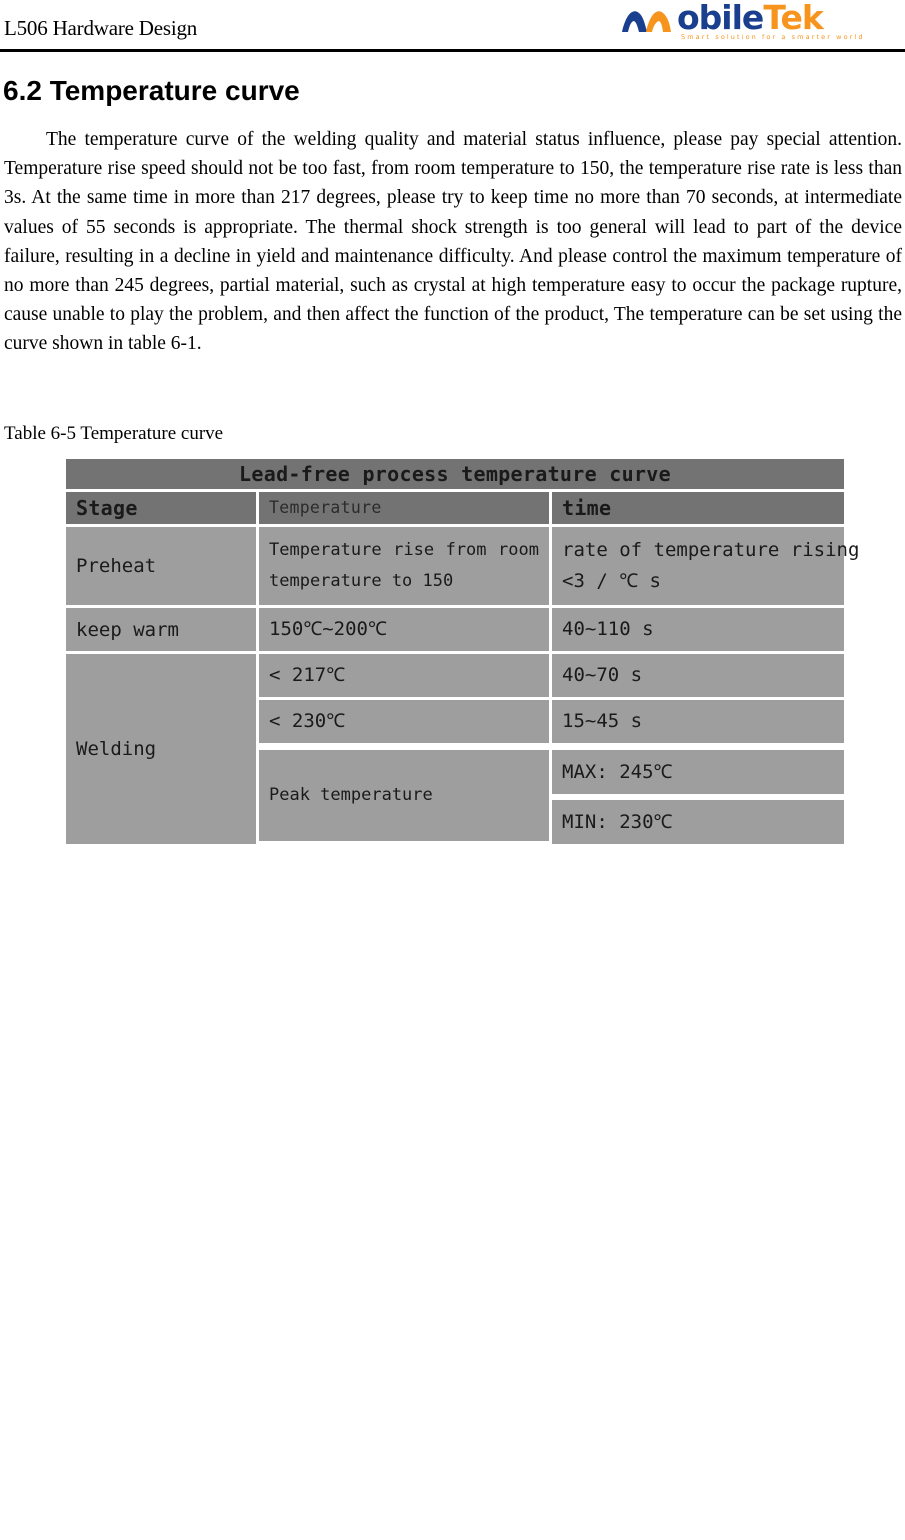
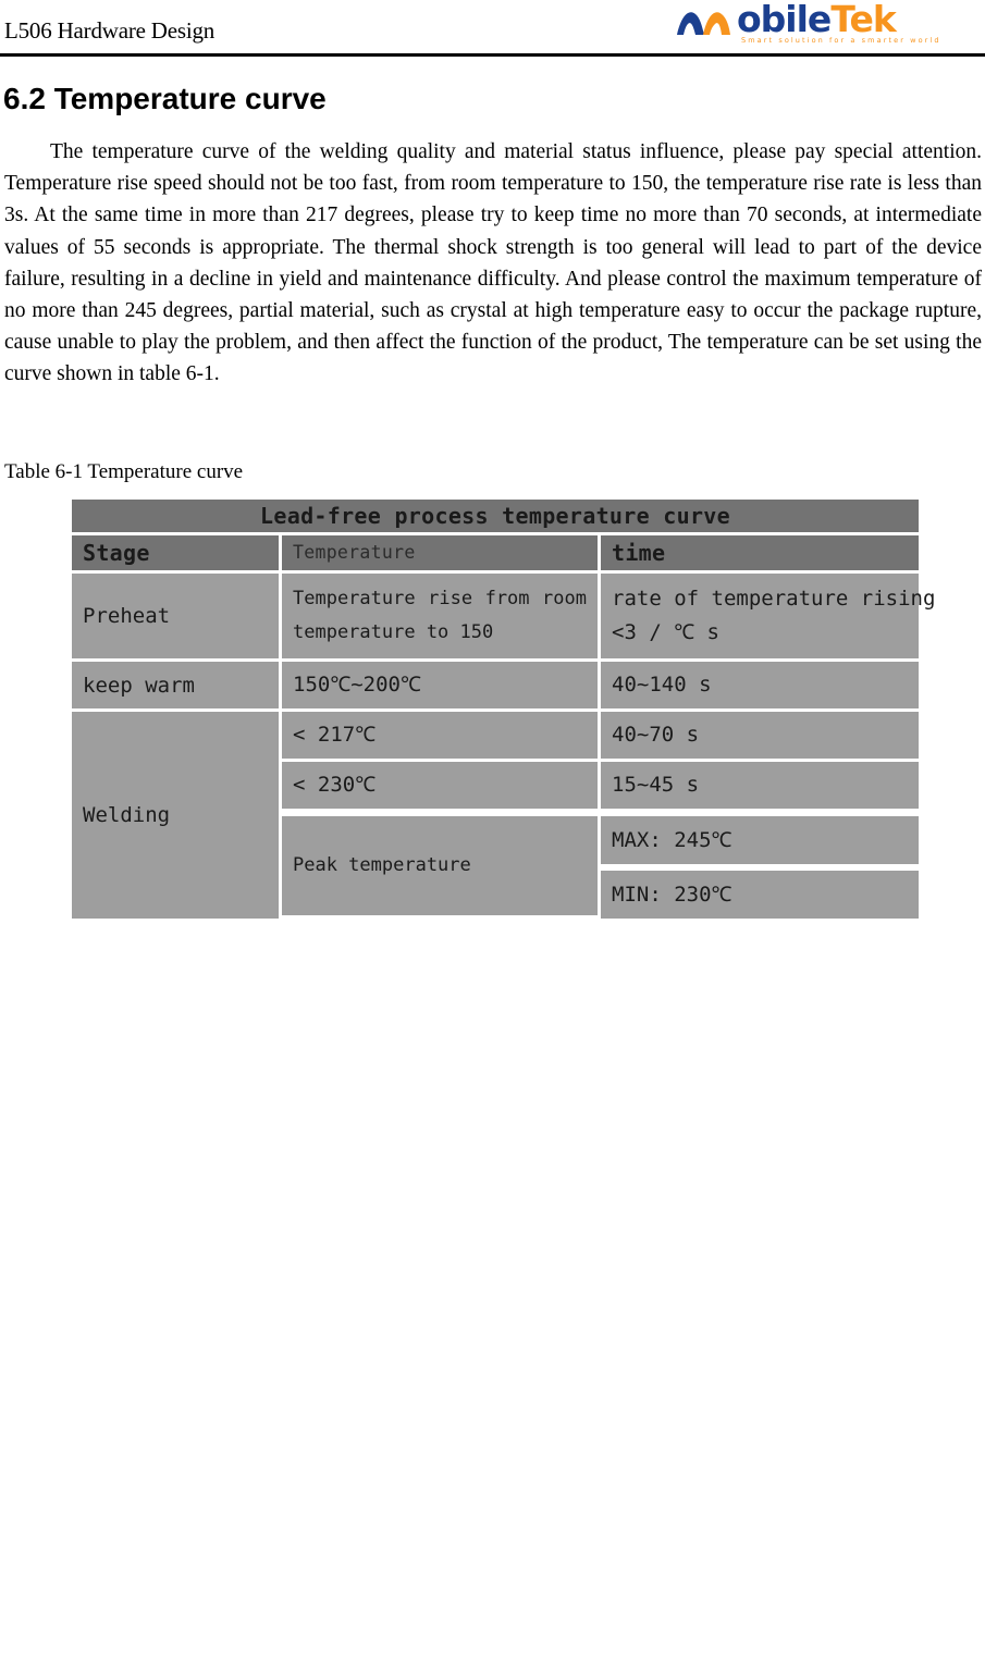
  L506 Hardware Design
  obileTek
  Smart solution for a smarter world
  6.2 Temperature curve
  The temperature curve of the welding quality and material status influence, please pay special attention. Temperature rise speed should not be too fast, from room temperature to 150, the temperature rise rate is less than 3s. At the same time in more than 217 degrees, please try to keep time no more than 70 seconds, at intermediate values of 55 seconds is appropriate. The thermal shock strength is too general will lead to part of the device failure, resulting in a decline in yield and maintenance difficulty. And please control the maximum temperature of no more than 245 degrees, partial material, such as crystal at high temperature easy to occur the package rupture, cause unable to play the problem, and then affect the function of the product, The temperature can be set using the curve shown in table 6-1.
- Table 6-5 Temperature curve
+ Table 6-1 Temperature curve
  Lead-free process temperature curve
  Stage	Temperature	time
  Preheat	Temperature rise from room temperature to 150	rate of temperature rising <3 / ℃ s
- keep warm	150℃~200℃	40~110 s
+ keep warm	150℃~200℃	40~140 s
  Welding	< 217℃	40~70 s
  < 230℃	15~45 s
  Peak temperature	MAX: 245℃
  MIN: 230℃
